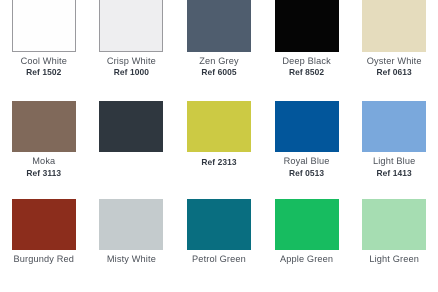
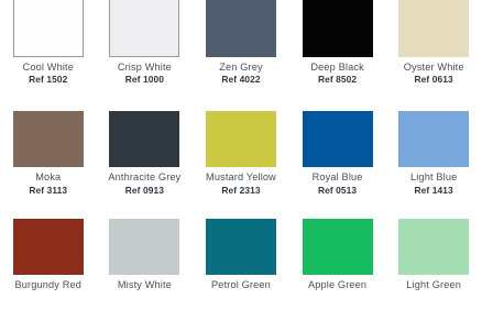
  Cool White
  Ref 1502
  Crisp White
  Ref 1000
  Zen Grey
- Ref 6005
+ Ref 4022
  Deep Black
  Ref 8502
  Oyster White
  Ref 0613
  Moka
  Ref 3113
+ Anthracite Grey
+ Ref 0913
+ Mustard Yellow
  Ref 2313
  Royal Blue
  Ref 0513
  Light Blue
  Ref 1413
  Burgundy Red
  Misty White
  Petrol Green
  Apple Green
  Light Green
